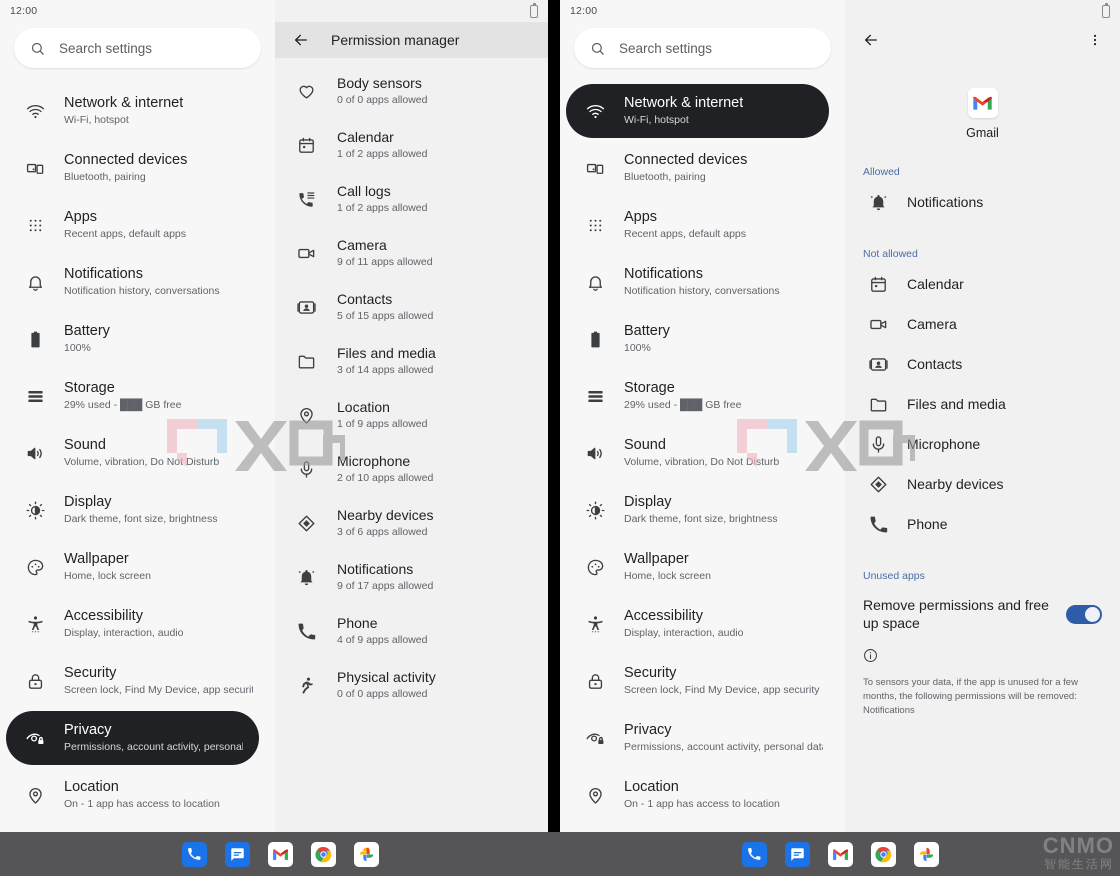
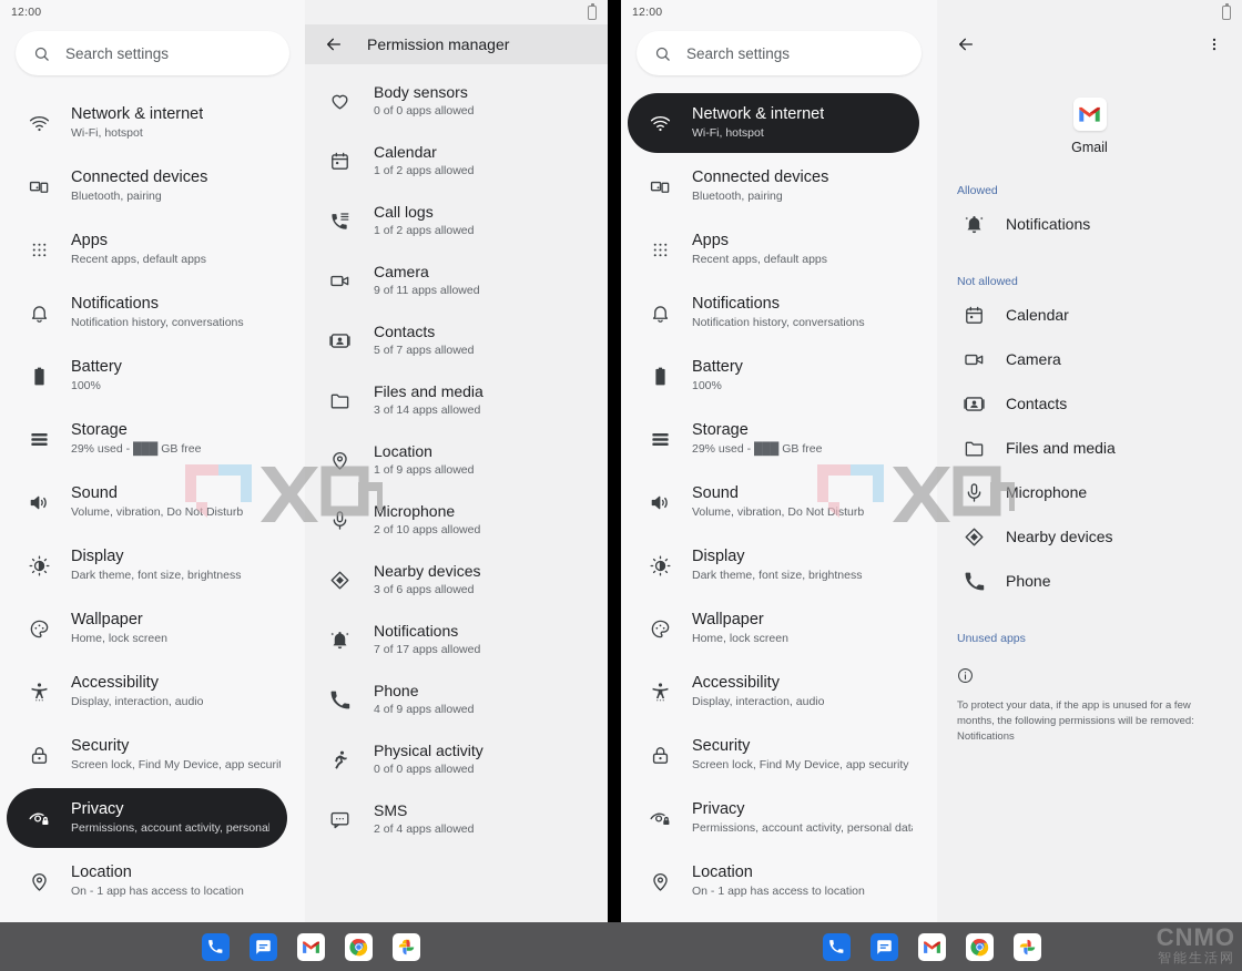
  12:00
  Search settings
  Network & internet
  Wi-Fi, hotspot
  Connected devices
  Bluetooth, pairing
  Apps
  Recent apps, default apps
  Notifications
  Notification history, conversations
  Battery
  100%
  Storage
  29% used - ███ GB free
  Sound
  Volume, vibration, Do Not Disturb
  Display
  Dark theme, font size, brightness
  Wallpaper
  Home, lock screen
  Accessibility
  Display, interaction, audio
  Security
  Screen lock, Find My Device, app securit
  Privacy
  Permissions, account activity, personal
  Location
  On - 1 app has access to location
  Permission manager
  Body sensors
  0 of 0 apps allowed
  Calendar
  1 of 2 apps allowed
  Call logs
  1 of 2 apps allowed
  Camera
  9 of 11 apps allowed
  Contacts
- 5 of 15 apps allowed
+ 5 of 7 apps allowed
  Files and media
  3 of 14 apps allowed
  Location
  1 of 9 apps allowed
  Microphone
  2 of 10 apps allowed
  Nearby devices
  3 of 6 apps allowed
  Notifications
- 9 of 17 apps allowed
+ 7 of 17 apps allowed
  Phone
  4 of 9 apps allowed
  Physical activity
  0 of 0 apps allowed
+ SMS
+ 2 of 4 apps allowed
  12:00
  Search settings
  Network & internet
  Wi-Fi, hotspot
  Connected devices
  Bluetooth, pairing
  Apps
  Recent apps, default apps
  Notifications
  Notification history, conversations
  Battery
  100%
  Storage
  29% used - ███ GB free
  Sound
  Volume, vibration, Do Not Disturb
  Display
  Dark theme, font size, brightness
  Wallpaper
  Home, lock screen
  Accessibility
  Display, interaction, audio
  Security
  Screen lock, Find My Device, app security
  Privacy
  Permissions, account activity, personal dat
  Location
  On - 1 app has access to location
  Gmail
  Allowed
  Notifications
  Not allowed
  Calendar
  Camera
  Contacts
  Files and media
  Microphone
  Nearby devices
  Phone
  Unused apps
- Remove permissions and free up space
- To sensors your data, if the app is unused for a few months, the following permissions will be removed: Notifications
+ To protect your data, if the app is unused for a few months, the following permissions will be removed: Notifications
  CNMO
  智能生活网
